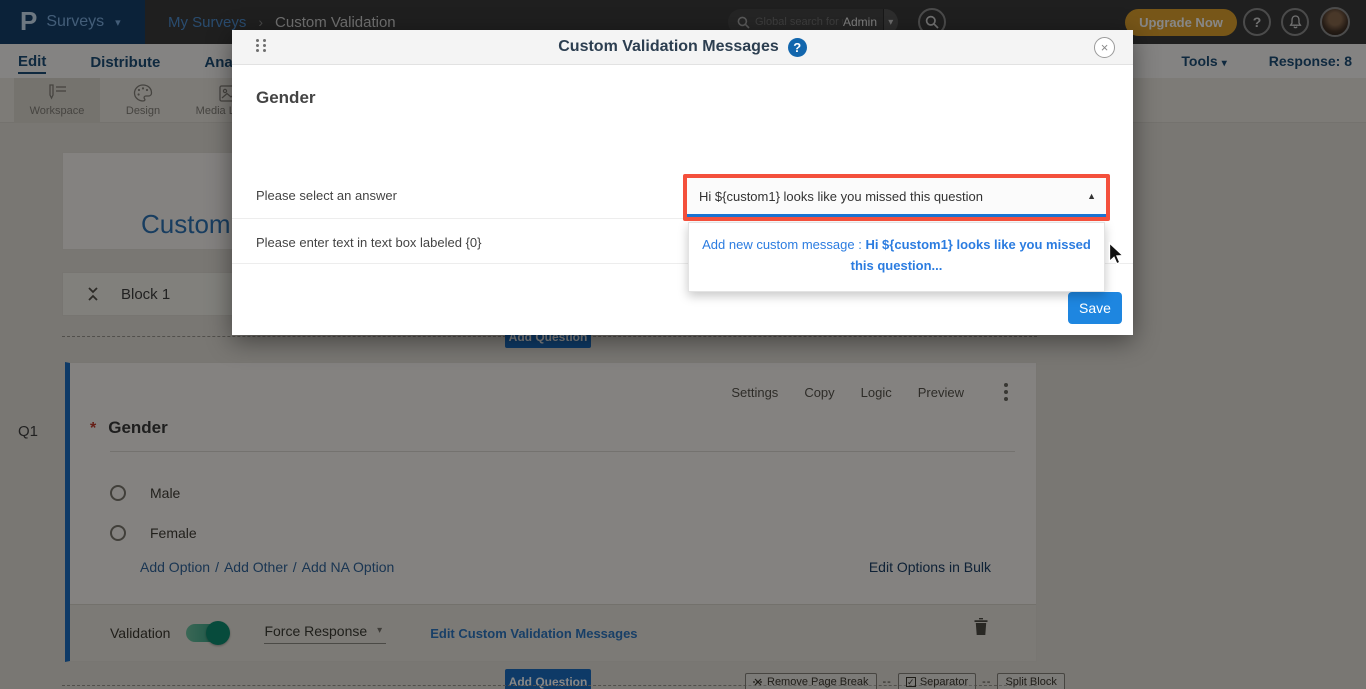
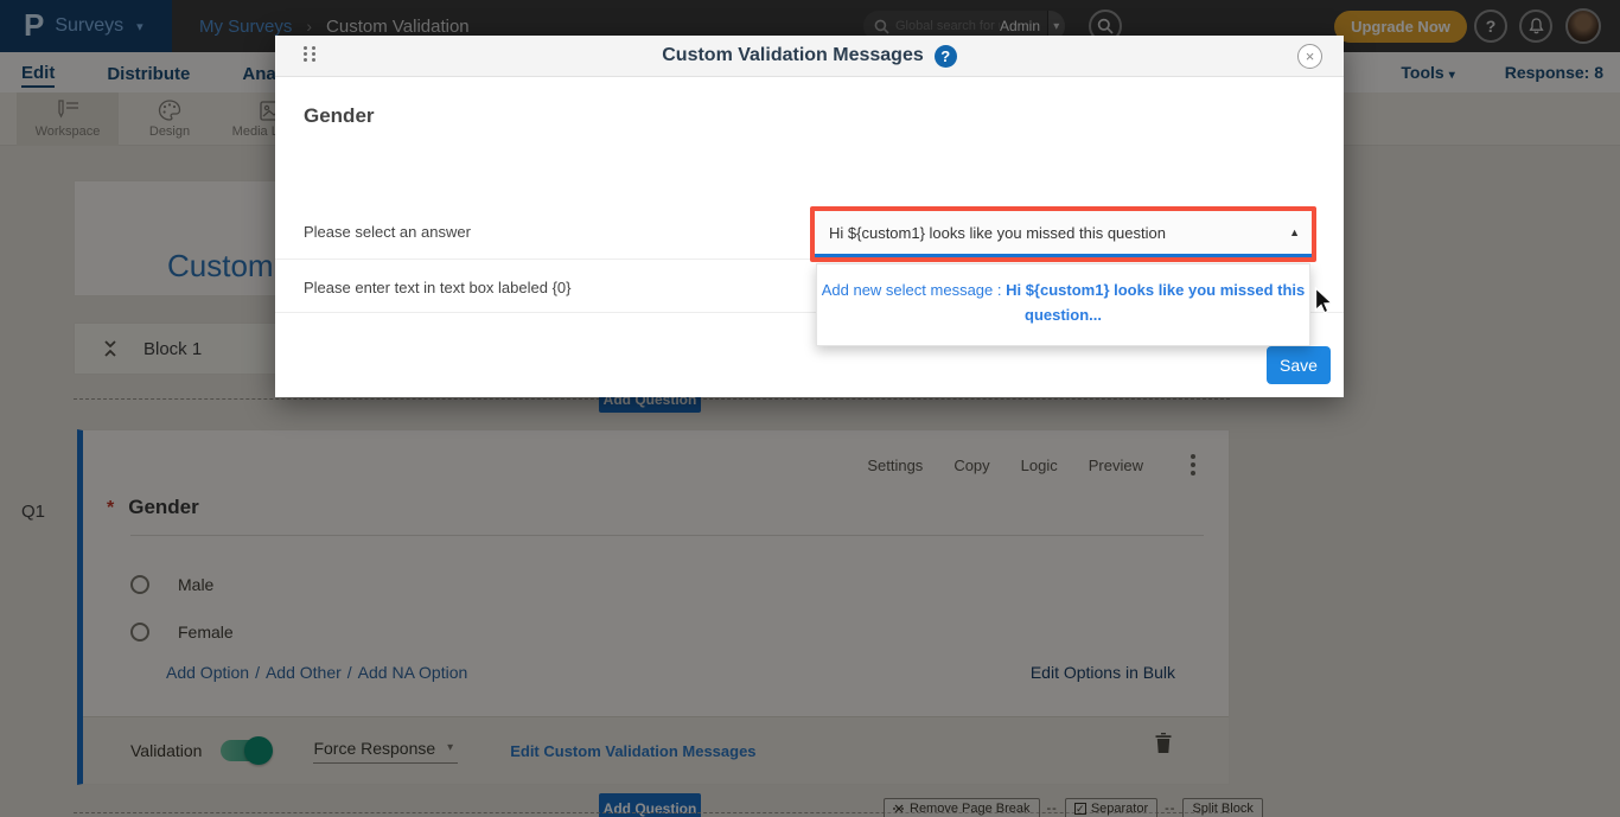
  P
  Surveys
  ▾
  My Surveys
  ›
  Custom Validation
  Admin
  ▾
  Upgrade Now
  ?
  Edit
  Distribute
  Tools ▾
  Response: 8
  Workspace
  Design
  Block 1
  Add Question
  Q1
  Settings
  Copy
  Logic
  Preview
  *
  Gender
  Male
  Female
  Add Option
  /
  Add Other
  /
  Add NA Option
  Edit Options in Bulk
  Validation
  Force Response
  ▾
  Edit Custom Validation Messages
  Add Question
  Remove Page Break
  --
  ✓
  Separator
  --
  Split Block
  Custom Validation Messages
  ?
  ×
  Gender
  Please select an answer
  Please enter text in text box labeled {0}
  Hi ${custom1} looks like you missed this question
  ▲
- Add new custom message : Hi ${custom1} looks like you missed this question...
+ Add new select message : Hi ${custom1} looks like you missed this question...
  Save
